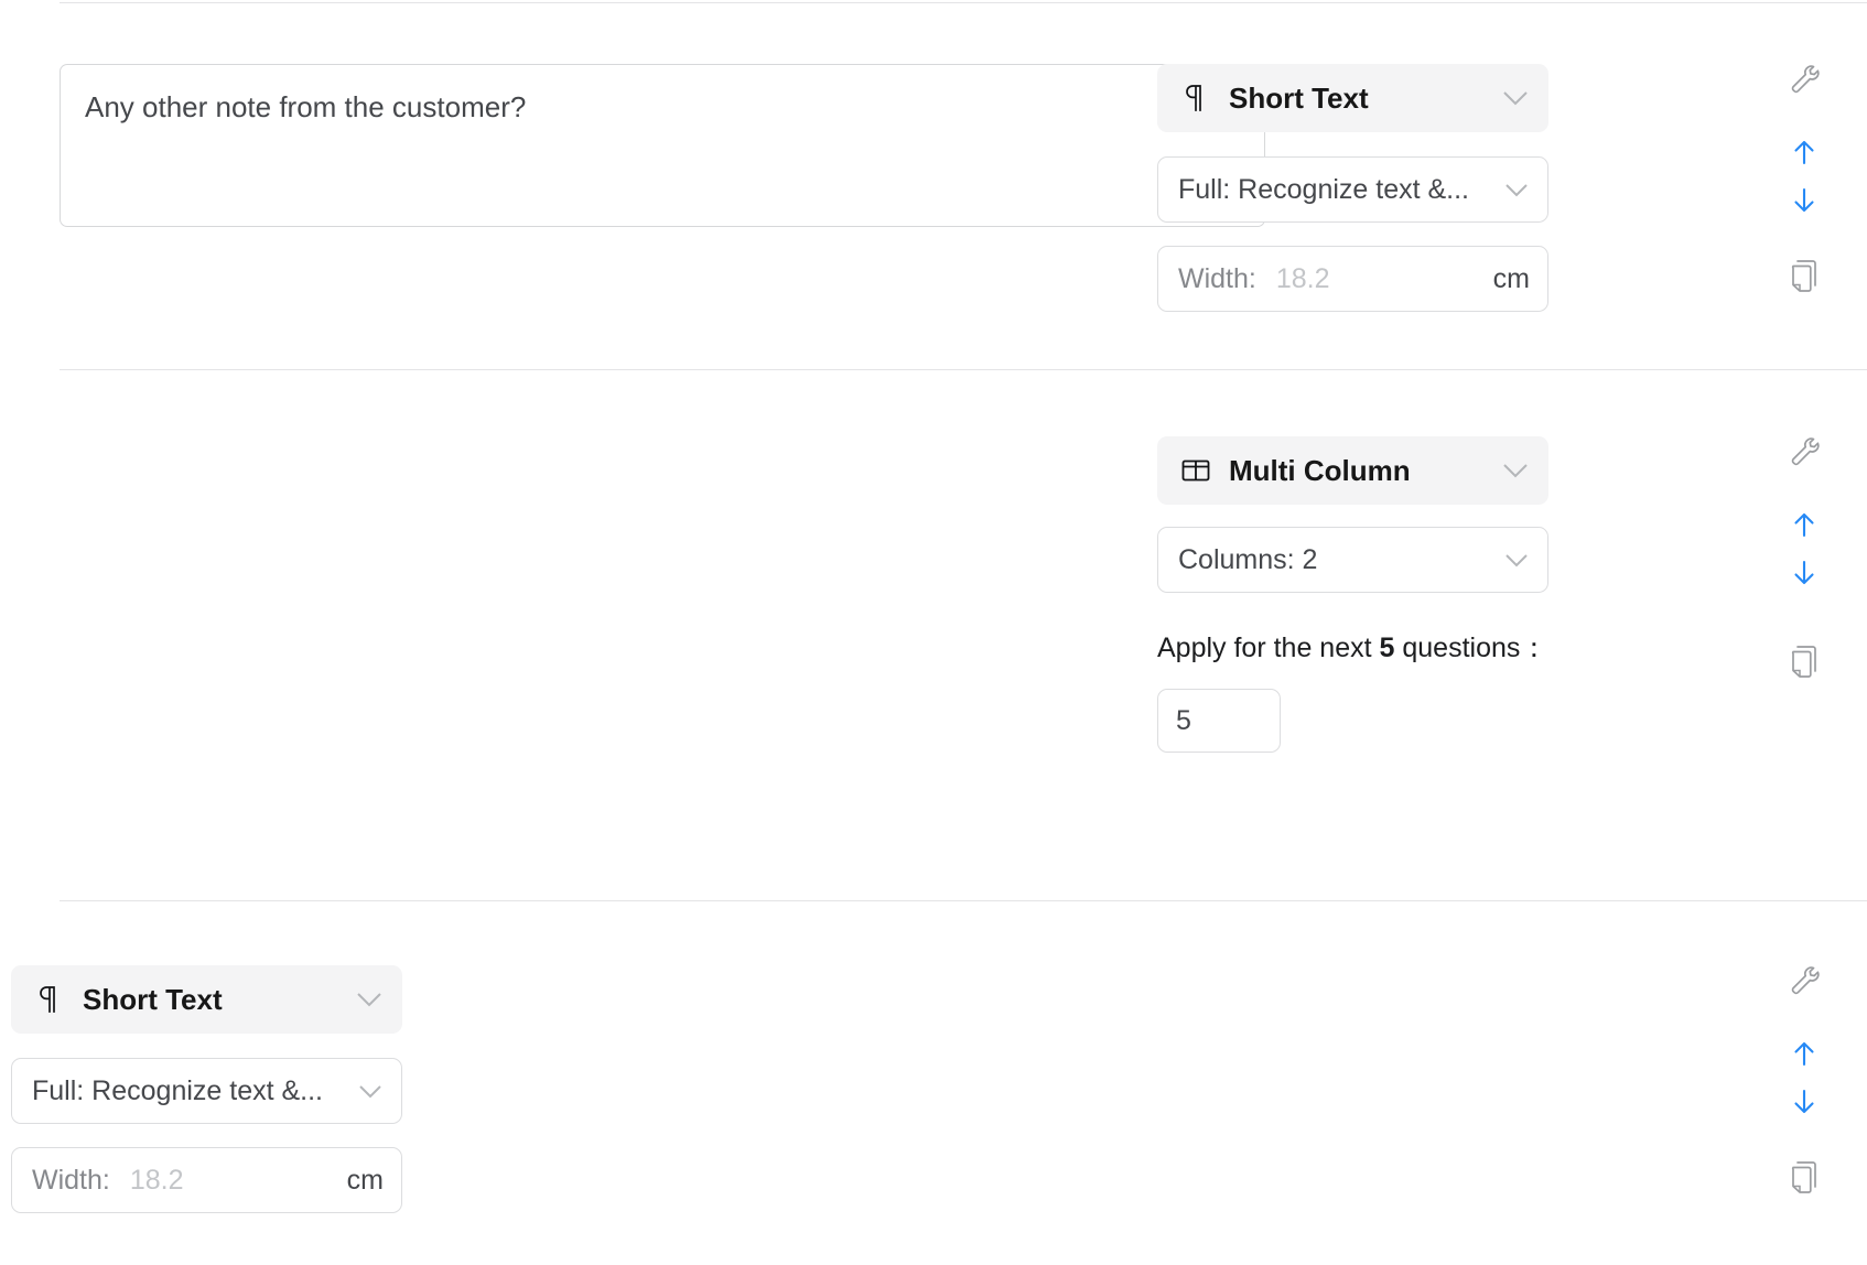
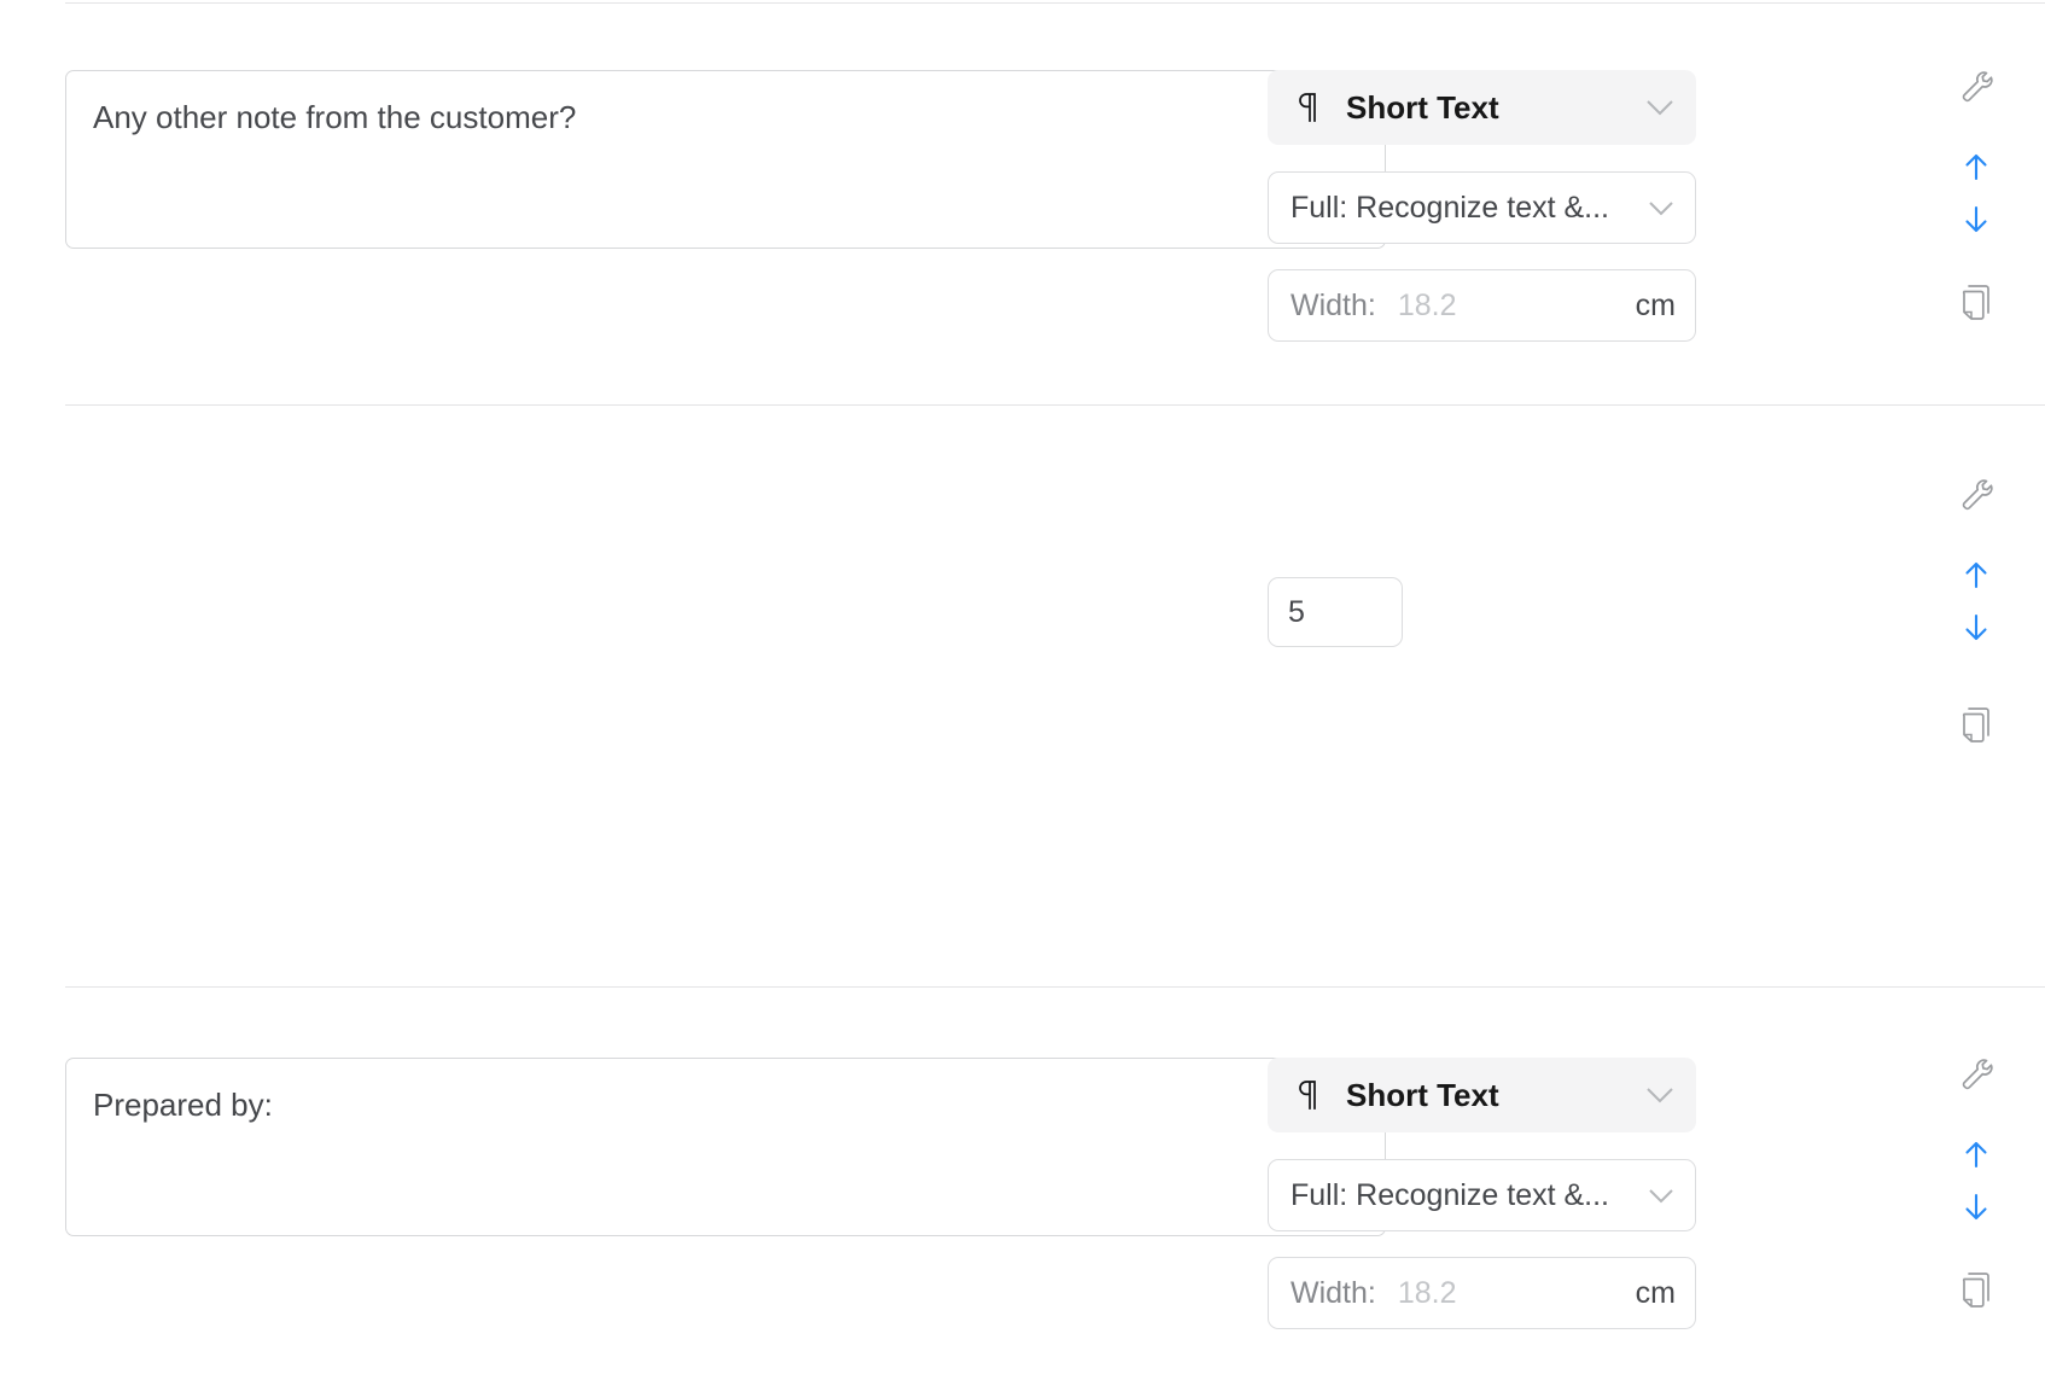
  Any other note from the customer?
  Short Text
  Full: Recognize text &...
  Width:
  18.2
  cm
- Multi Column
- Columns: 2
- Apply for the next 5 questions：
  5
+ Prepared by:
  Short Text
  Full: Recognize text &...
  Width:
  18.2
  cm
